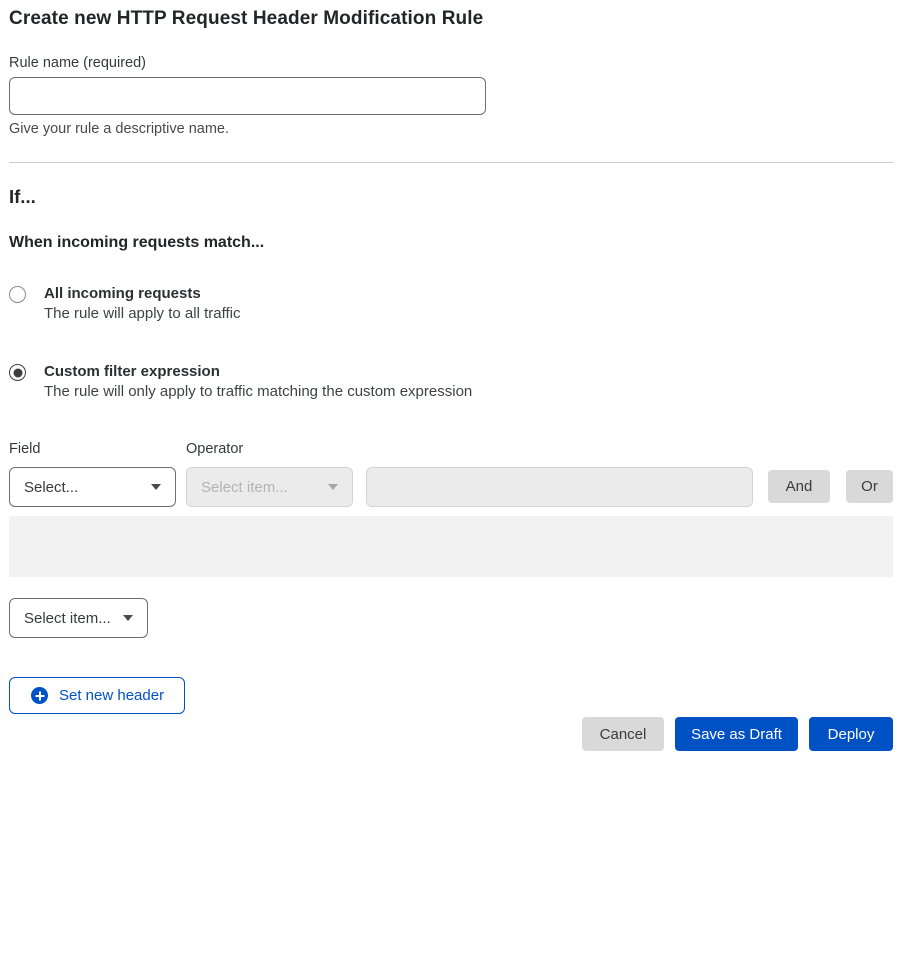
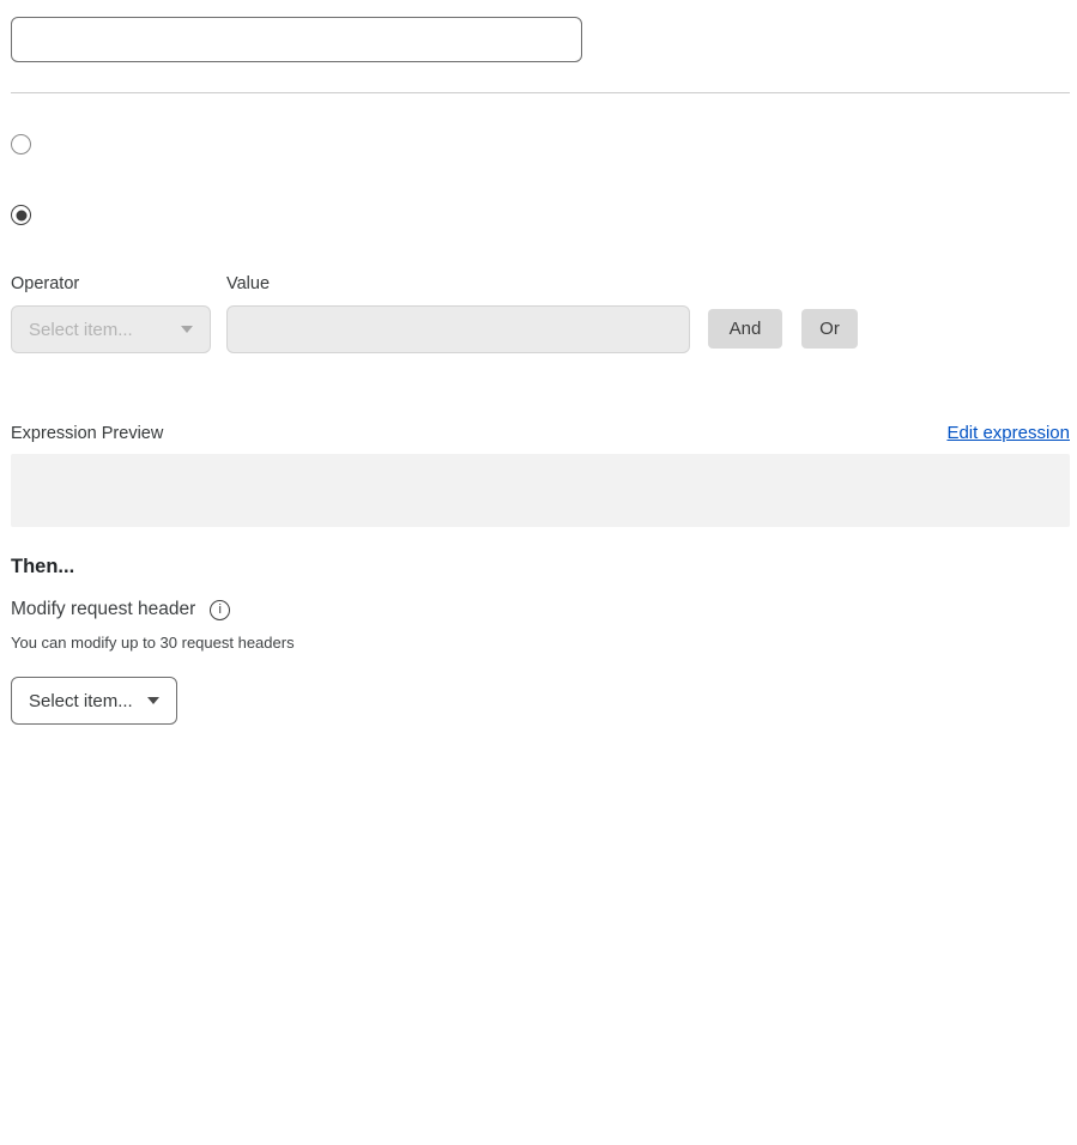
- Create new HTTP Request Header Modification Rule
- Rule name (required)
- Give your rule a descriptive name.
- If...
- When incoming requests match...
- All incoming requests
- The rule will apply to all traffic
- Custom filter expression
- The rule will only apply to traffic matching the custom expression
- Field
- Select...
  Operator
  Select item...
+ Value
  And
  Or
+ Expression Preview
+ Edit expression
+ Then...
+ Modify request header
+ i
+ You can modify up to 30 request headers
  Select item...
- Set new header
- Cancel
- Save as Draft
- Deploy
